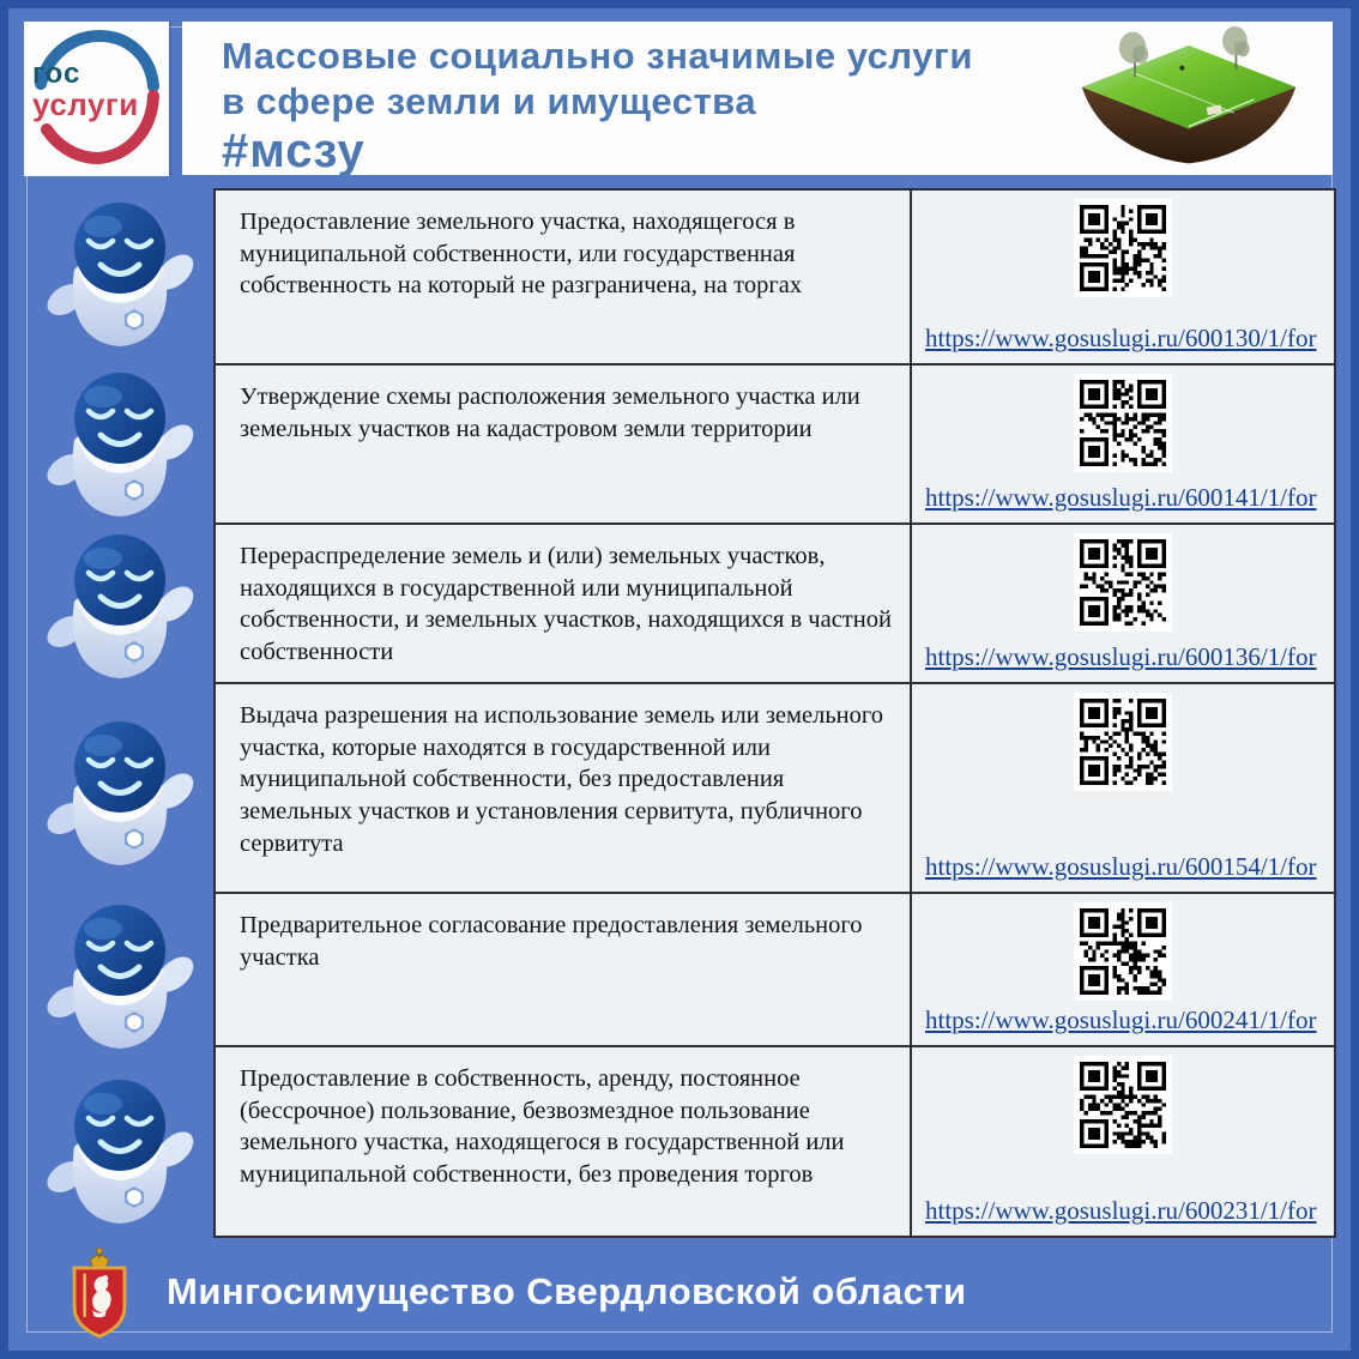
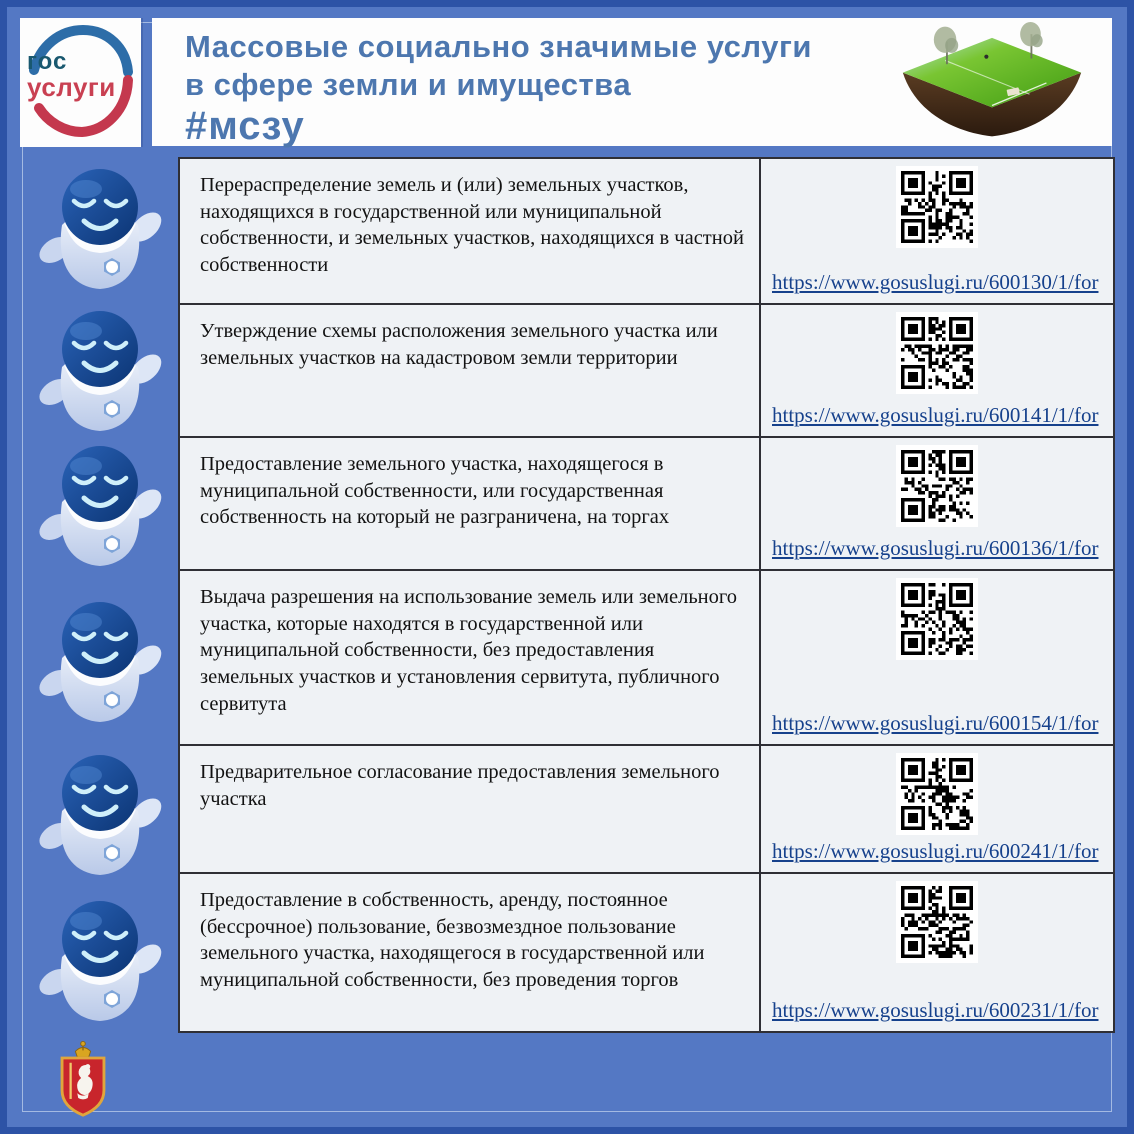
  гос
  услуги
  Массовые социально значимые услуги
  в сфере земли и имущества
  #мсзу
- Предоставление земельного участка, находящегося в муниципальной собственности, или государственная собственность на который не разграничена, на торгах
+ Перераспределение земель и (или) земельных участков, находящихся в государственной или муниципальной собственности, и земельных участков, находящихся в частной собственности
  https://www.gosuslugi.ru/600130/1/for
  Утверждение схемы расположения земельного участка или земельных участков на кадастровом земли территории
  https://www.gosuslugi.ru/600141/1/for
- Перераспределение земель и (или) земельных участков, находящихся в государственной или муниципальной собственности, и земельных участков, находящихся в частной собственности
+ Предоставление земельного участка, находящегося в муниципальной собственности, или государственная собственность на который не разграничена, на торгах
  https://www.gosuslugi.ru/600136/1/for
  Выдача разрешения на использование земель или земельного участка, которые находятся в государственной или муниципальной собственности, без предоставления земельных участков и установления сервитута, публичного сервитута
  https://www.gosuslugi.ru/600154/1/for
  Предварительное согласование предоставления земельного участка
  https://www.gosuslugi.ru/600241/1/for
  Предоставление в собственность, аренду, постоянное (бессрочное) пользование, безвозмездное пользование земельного участка, находящегося в государственной или муниципальной собственности, без проведения торгов
  https://www.gosuslugi.ru/600231/1/for
- Мингосимущество Свердловской области
